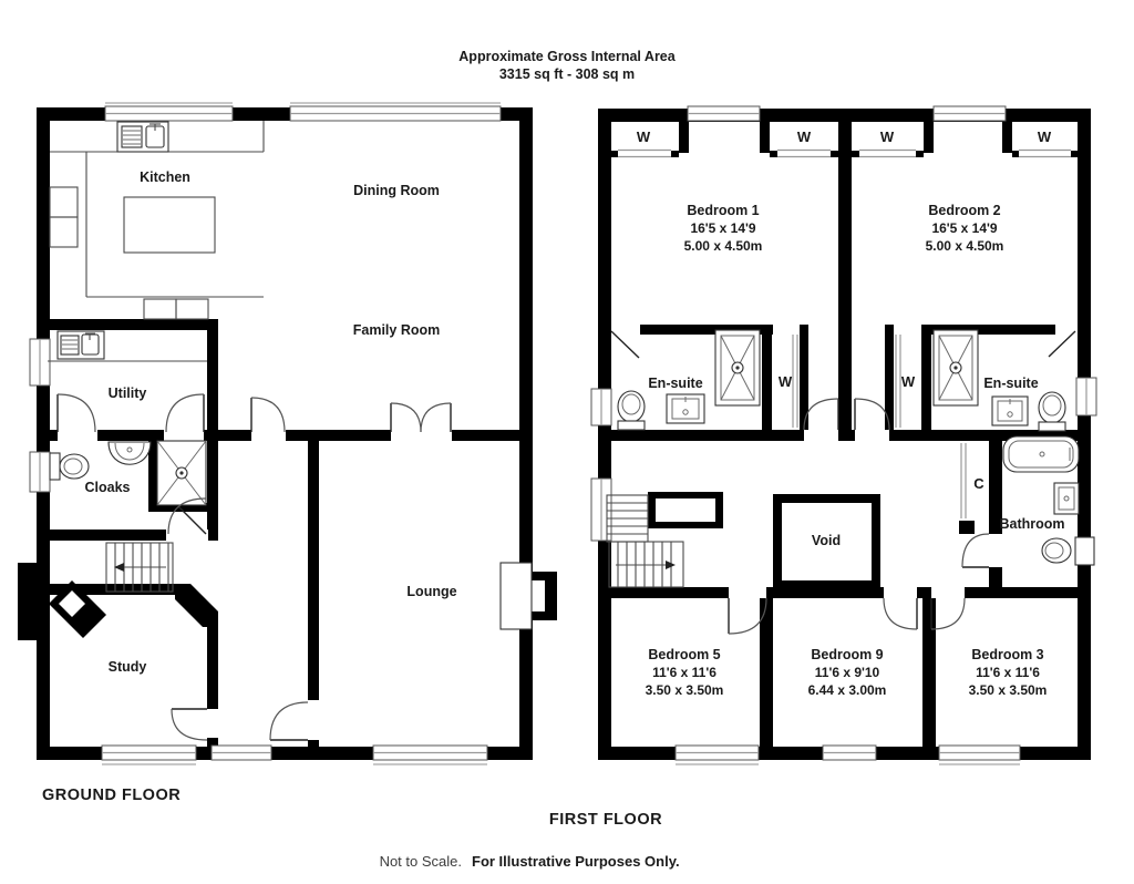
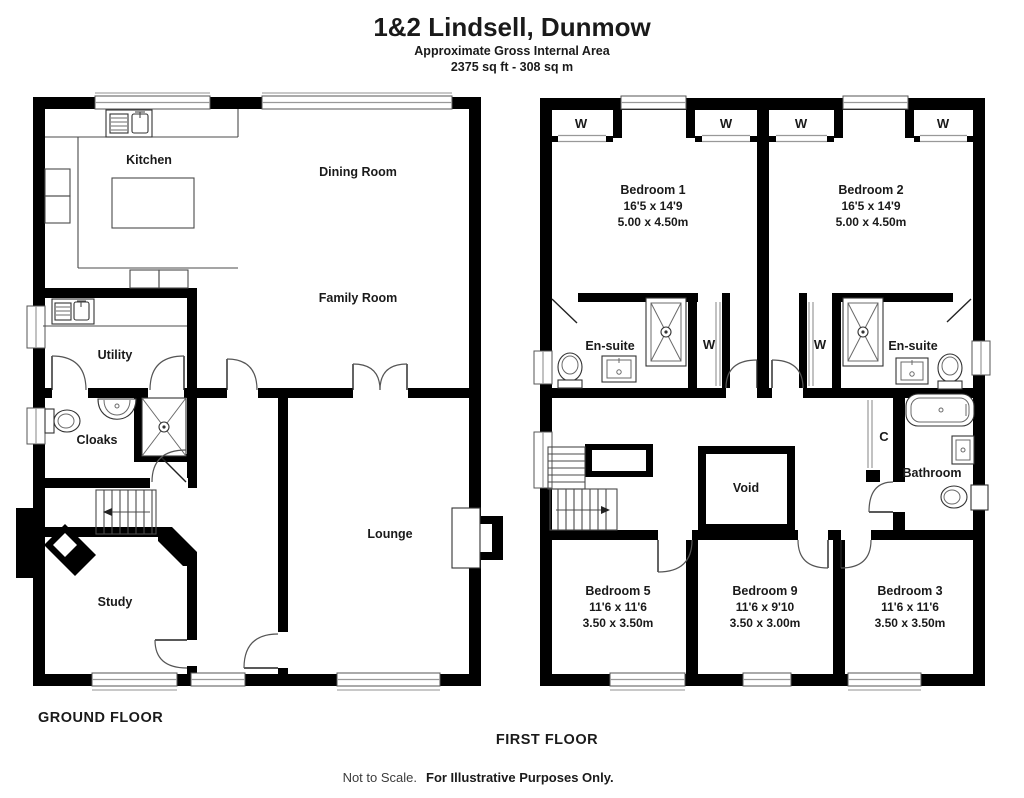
+ 1&2 Lindsell, Dunmow
  Approximate Gross Internal Area
- 3315 sq ft - 308 sq m
+ 2375 sq ft - 308 sq m
  Kitchen
  Dining Room
  Family Room
  Utility
  Cloaks
  Lounge
  Study
  Bedroom 1
  16'5 x 14'9
  5.00 x 4.50m
  Bedroom 2
  16'5 x 14'9
  5.00 x 4.50m
  En-suite
  En-suite
  W
  W
  W
  W
  W
  W
  C
  Bathroom
  Void
  Bedroom 5
  11'6 x 11'6
  3.50 x 3.50m
  Bedroom 9
  11'6 x 9'10
- 6.44 x 3.00m
+ 3.50 x 3.00m
  Bedroom 3
  11'6 x 11'6
  3.50 x 3.50m
  GROUND FLOOR
  FIRST FLOOR
  Not to Scale.
  For Illustrative Purposes Only.
